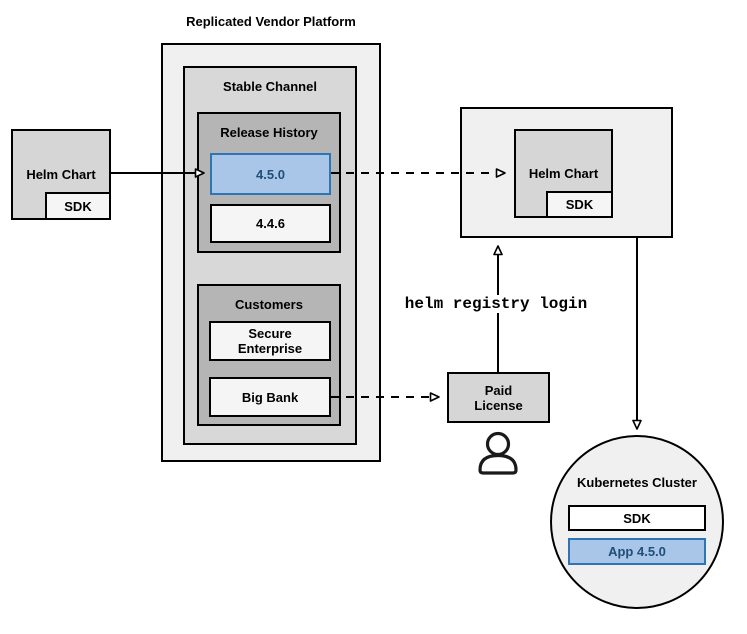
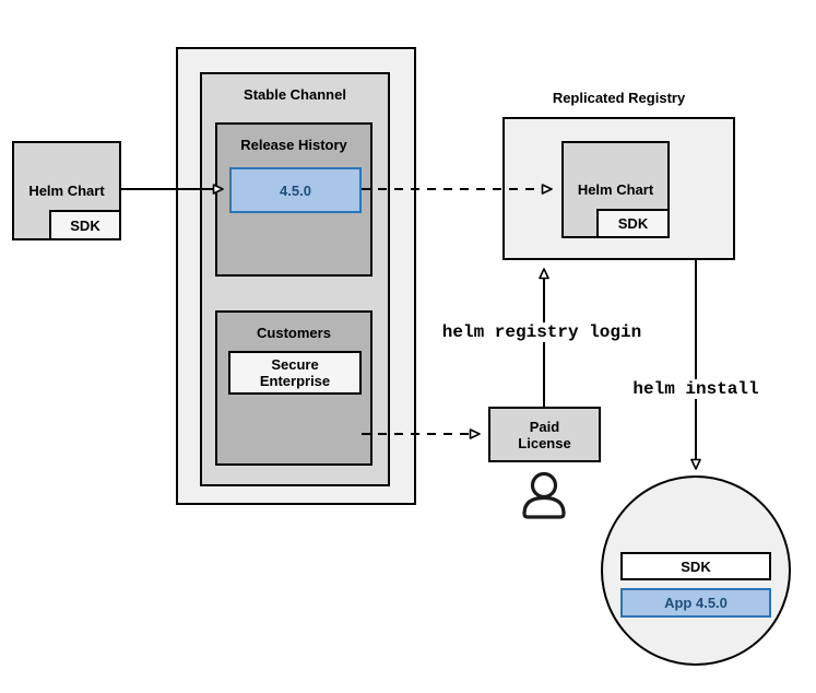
- Replicated Vendor Platform
  Stable Channel
  Release History
  4.5.0
- 4.4.6
  Customers
  Secure Enterprise
- Big Bank
  Helm Chart
  SDK
+ Replicated Registry
  Helm Chart
  SDK
  Paid License
- Kubernetes Cluster
  SDK
  App 4.5.0
  helm registry login
+ helm install
